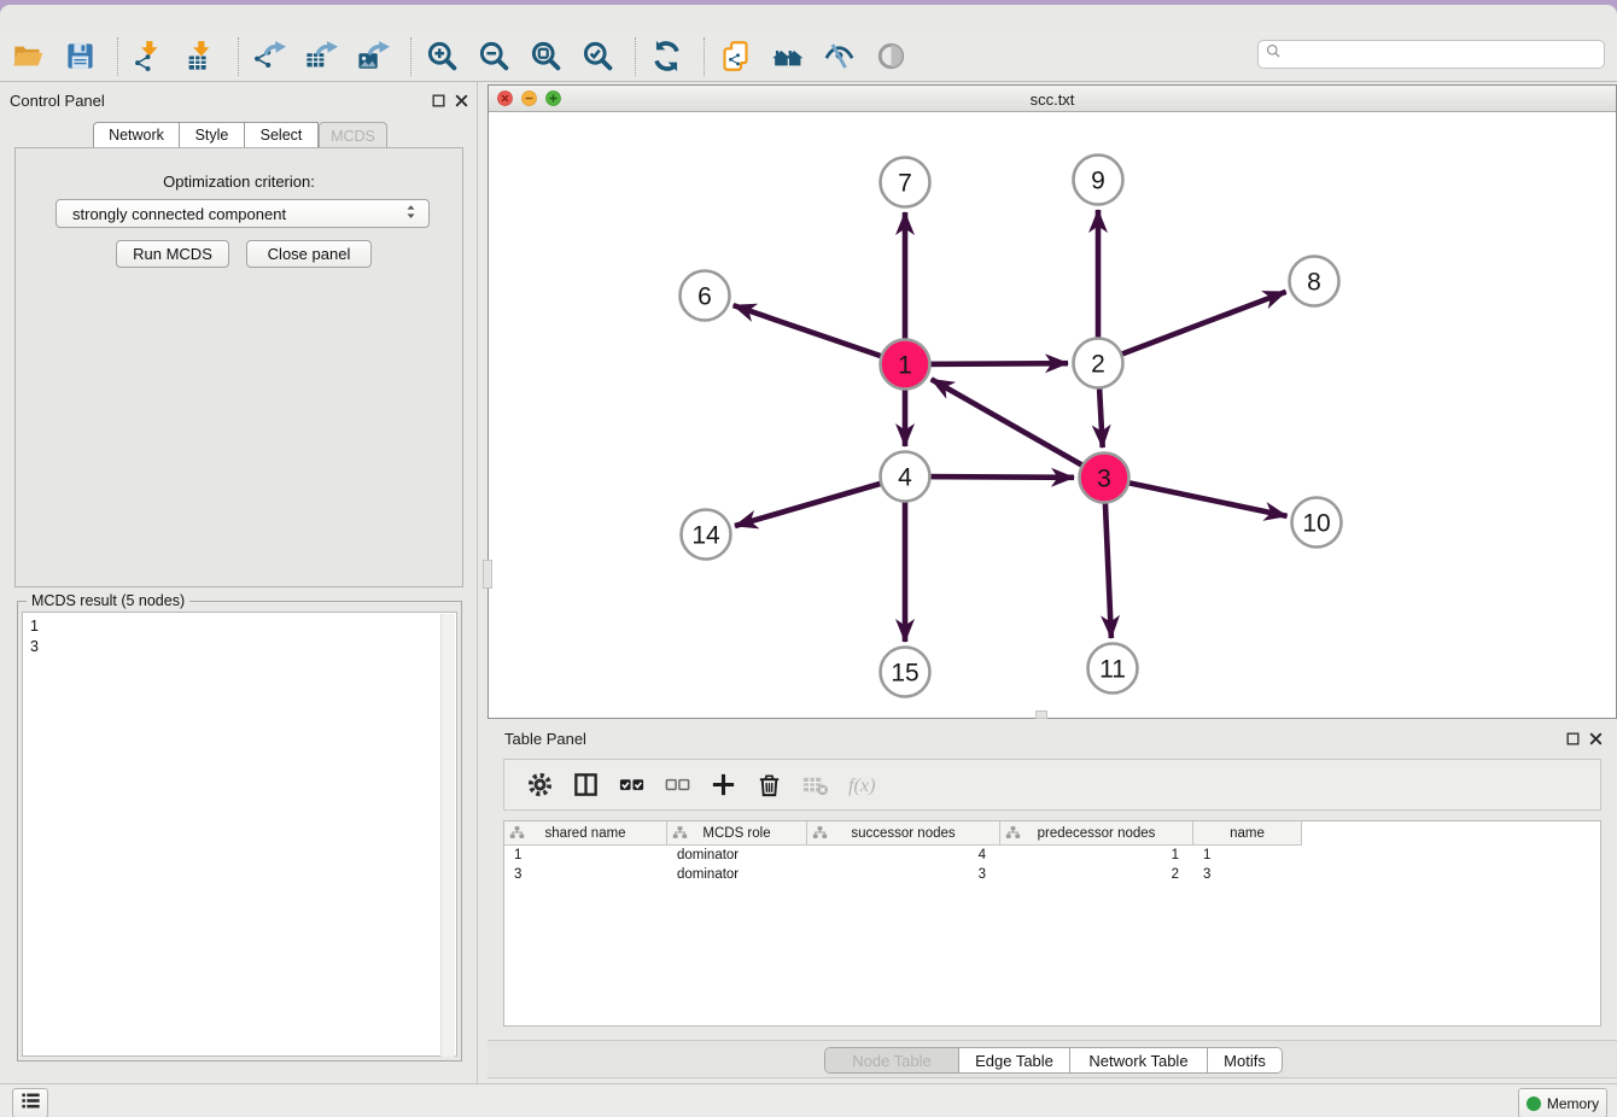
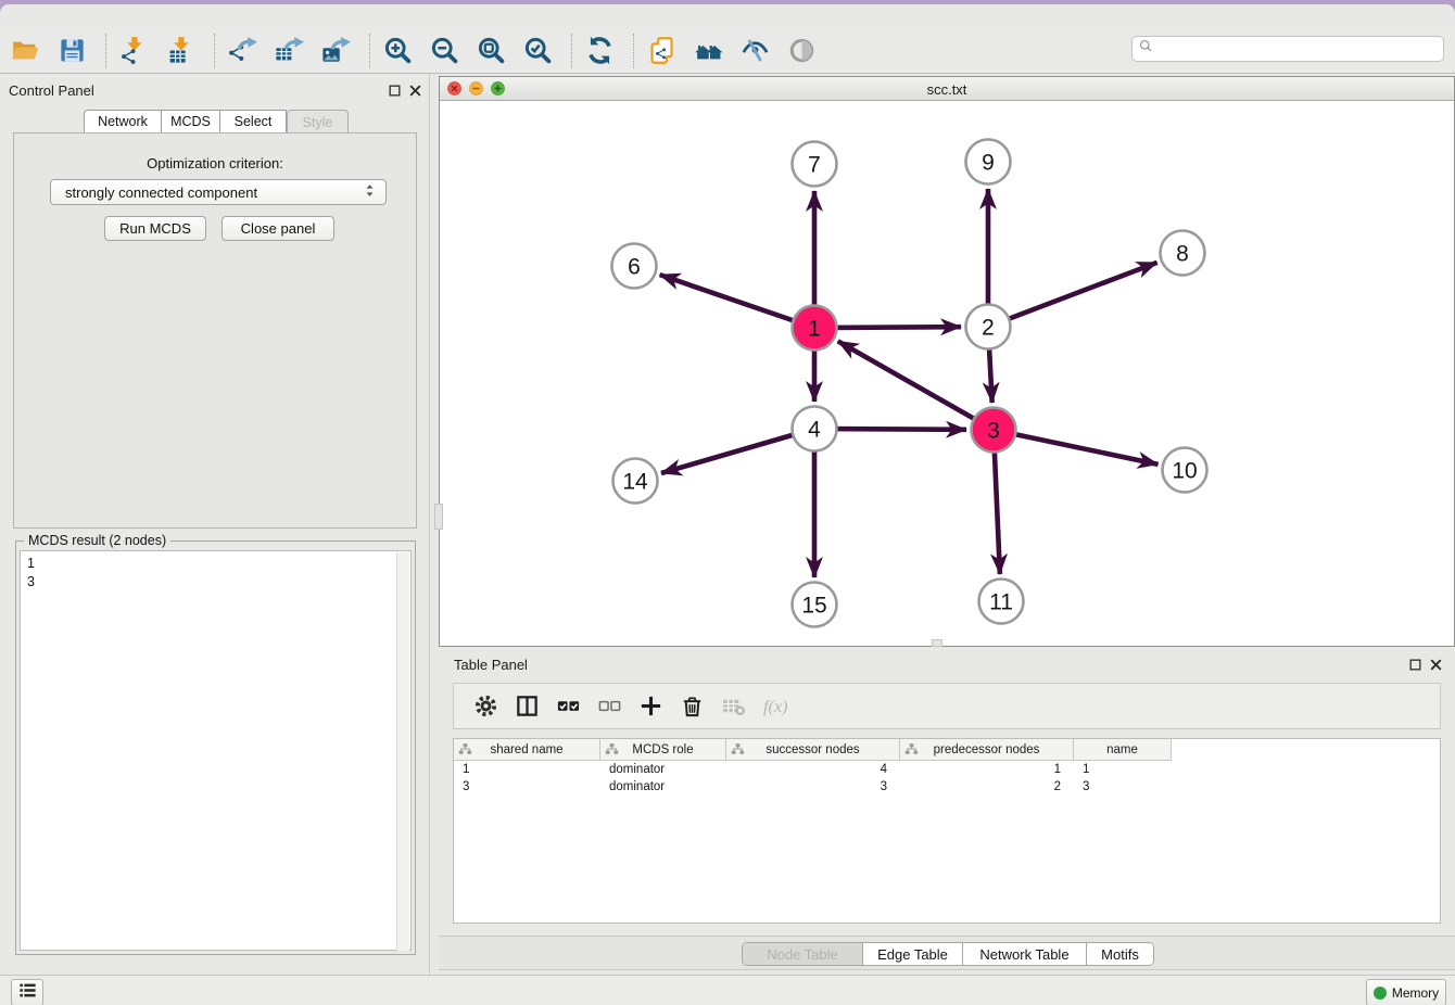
  Control Panel
  Network
- Style
+ MCDS
  Select
- MCDS
+ Style
  Optimization criterion:
  strongly connected component
  Run MCDS
  Close panel
- MCDS result (5 nodes)
+ MCDS result (2 nodes)
  1
  3
  scc.txt
  7
  9
  6
  8
  1
  2
  4
  3
  14
  10
  15
  11
  Table Panel
  f(x)
  shared name
  MCDS role
  successor nodes
  predecessor nodes
  name
  1
  dominator
  4
  1
  1
  3
  dominator
  3
  2
  3
  Node Table
  Edge Table
  Network Table
  Motifs
  Memory
